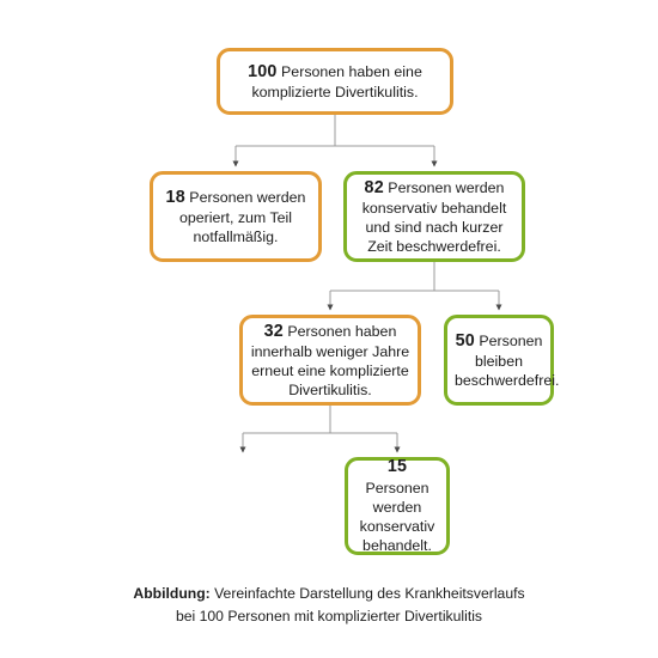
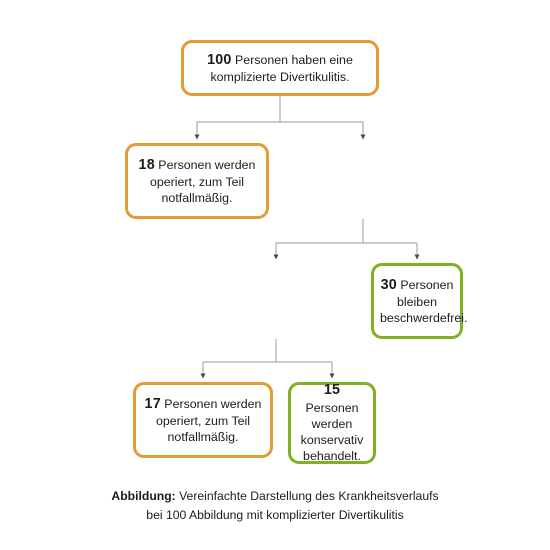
  100 Personen haben eine komplizierte Divertikulitis.
  18 Personen werden operiert, zum Teil notfallmäßig.
- 82 Personen werden konservativ behandelt und sind nach kurzer Zeit beschwerdefrei.
- 32 Personen haben innerhalb weniger Jahre erneut eine komplizierte Divertikulitis.
- 50 Personen bleiben beschwerdefrei.
+ 30 Personen bleiben beschwerdefrei.
+ 17 Personen werden operiert, zum Teil notfallmäßig.
  15 Personen werden konservativ behandelt.
  Abbildung: Vereinfachte Darstellung des Krankheitsverlaufs
- bei 100 Personen mit komplizierter Divertikulitis
+ bei 100 Abbildung mit komplizierter Divertikulitis
